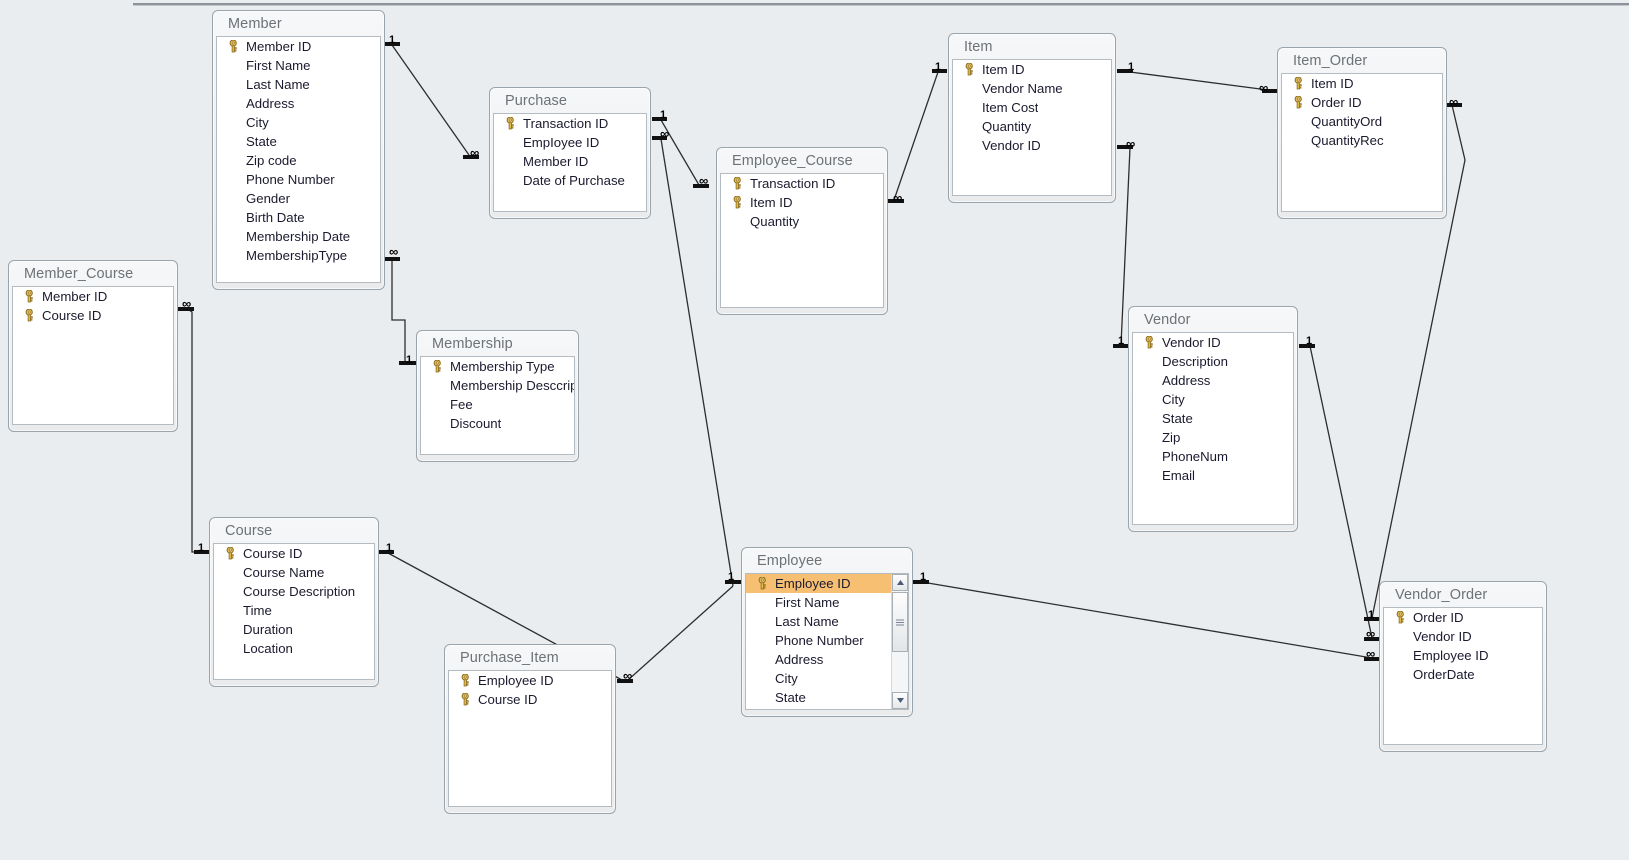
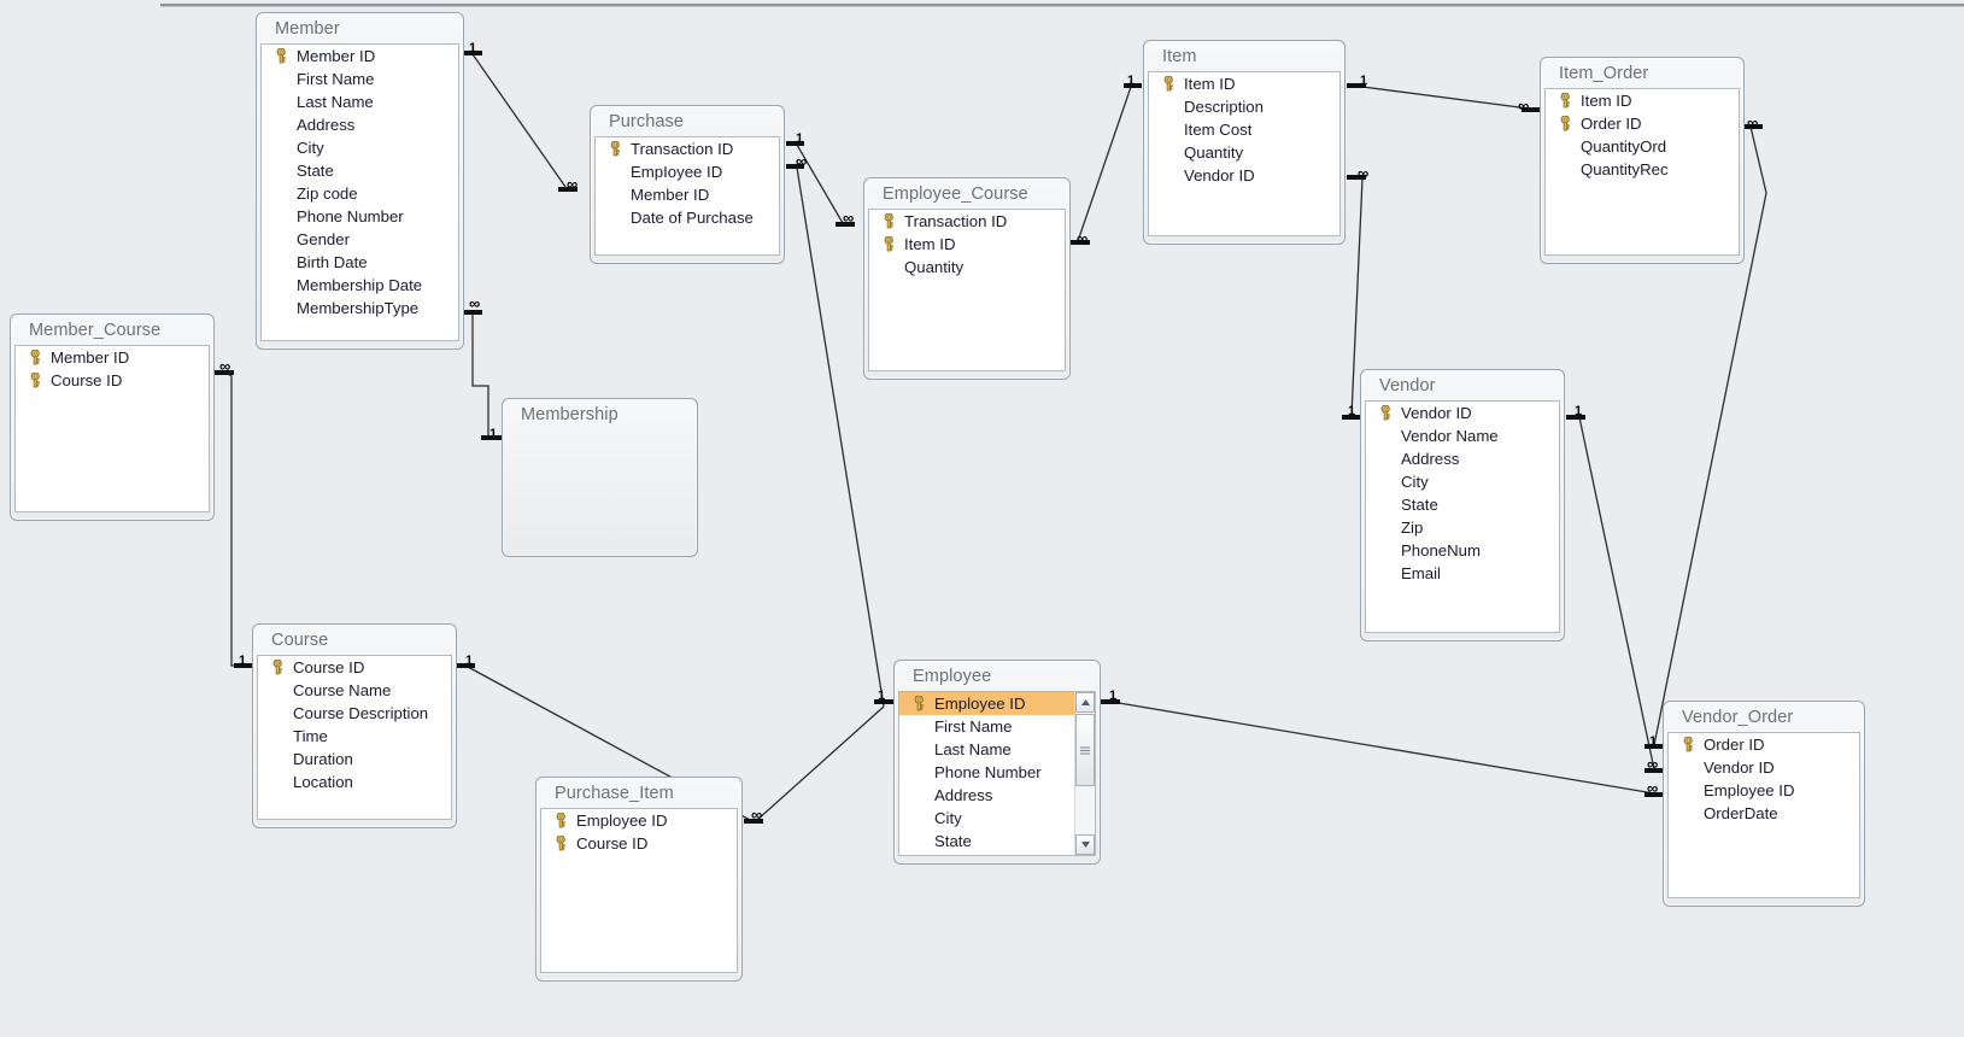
  1
  ∞
  ∞
  ∞
  1
  1
  ∞
  ∞
  ∞
  1
  1
  ∞
  ∞
  ∞
  1
  1
  1
  1
  ∞
  1
  1
  1
  ∞
  ∞
  Member
  Member ID
  First Name
  Last Name
  Address
  City
  State
  Zip code
  Phone Number
  Gender
  Birth Date
  Membership Date
  MembershipType
  Member_Course
  Member ID
  Course ID
  Purchase
  Transaction ID
  EmpIoyee ID
  Member ID
  Date of Purchase
  Employee_Course
  Transaction ID
  Item ID
  Quantity
  Item
  Item ID
- Vendor Name
+ Description
  Item Cost
  Quantity
  Vendor ID
  Item_Order
  Item ID
  Order ID
  QuantityOrd
  QuantityRec
  Membership
- Membership Type
- Membership Desccrip
- Fee
- Discount
  Vendor
  Vendor ID
- Description
+ Vendor Name
  Address
  City
  State
  Zip
  PhoneNum
  Email
  Course
  Course ID
  Course Name
  Course Description
  Time
  Duration
  Location
  Purchase_Item
  Employee ID
  Course ID
  Employee
  Employee ID
  First Name
  Last Name
  Phone Number
  Address
  City
  State
  Vendor_Order
  Order ID
  Vendor ID
  Employee ID
  OrderDate
